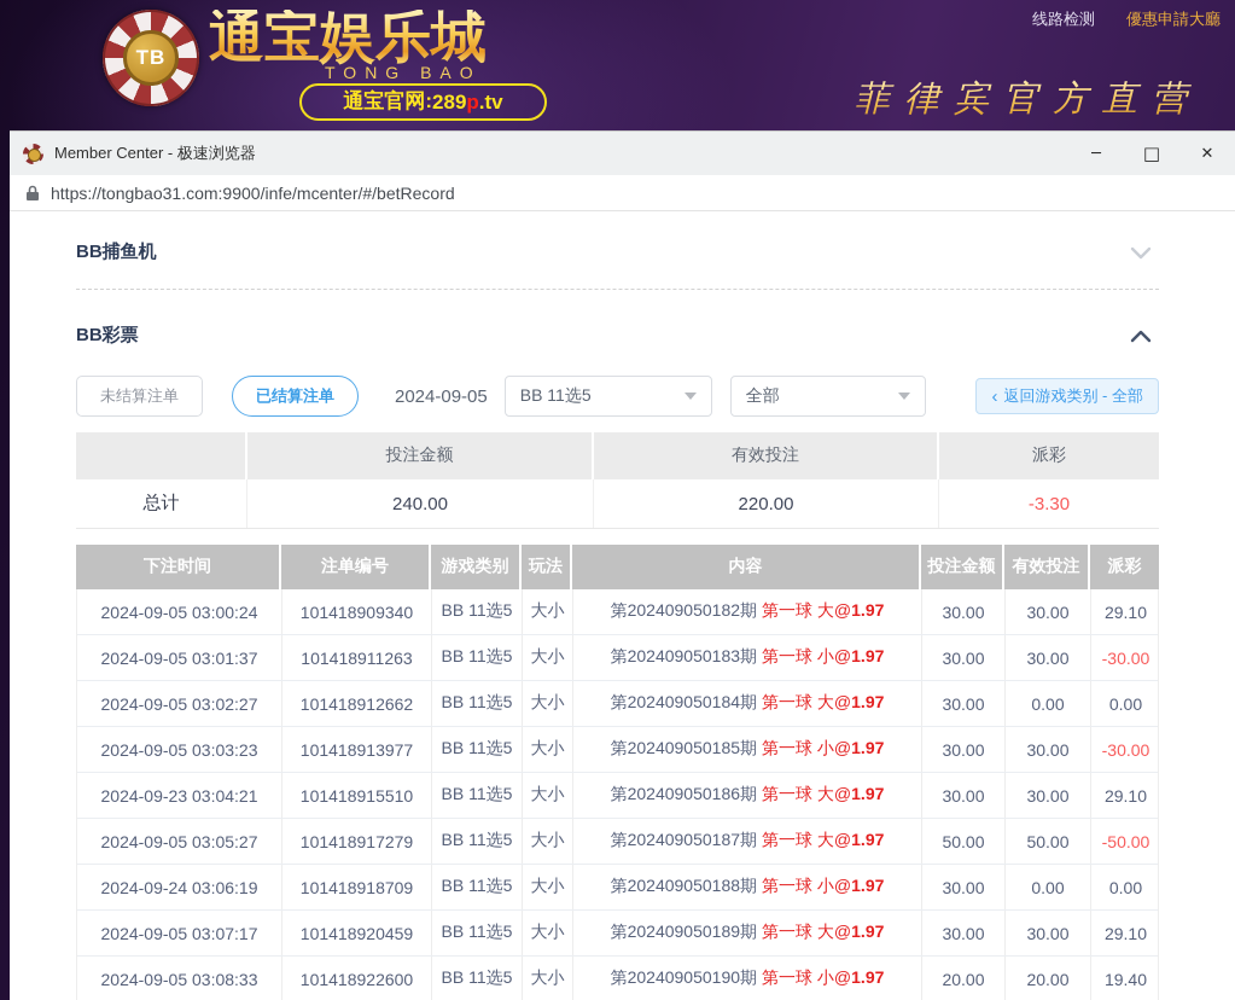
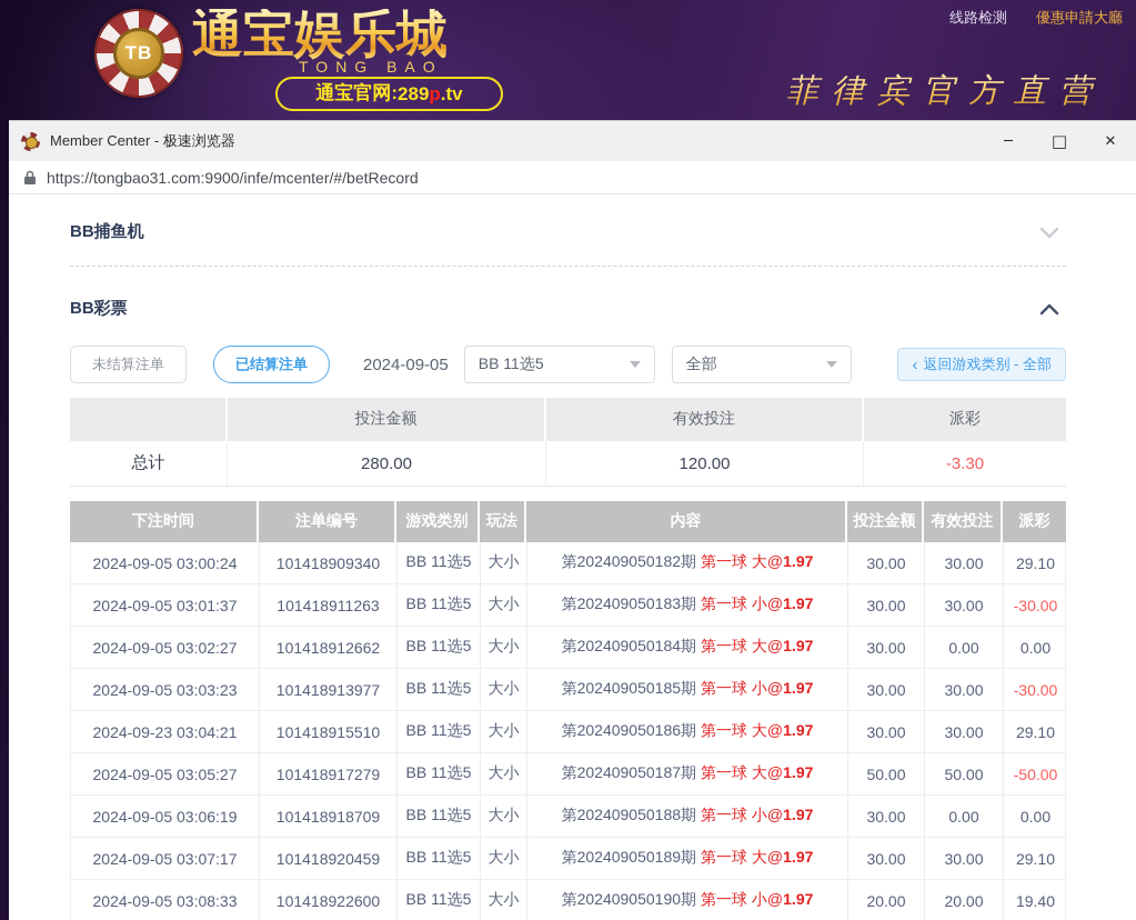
  线路检测
  優惠申請大廳
  TB
  通宝娱乐城
  TONG BAO
  通宝官网:
  289
  p
  .tv
  菲律宾官方直营
  Member Center - 极速浏览器
  ─
  □
  ✕
  https://tongbao31.com:9900/infe/mcenter/#/betRecord
  BB捕鱼机
  BB彩票
  未结算注单
  已结算注单
  2024-09-05
  BB 11选5
  全部
  ‹
  返回游戏类别 - 全部
  投注金额
  有效投注
  派彩
  总计
- 240.00
+ 280.00
- 220.00
+ 120.00
  -3.30
  下注时间
  注单编号
  游戏类别
  玩法
  内容
  投注金额
  有效投注
  派彩
  2024-09-05 03:00:24
  101418909340
  BB 11选5
  大小
  第202409050182期
  第一球 大@1.97
  30.00
  30.00
  29.10
  2024-09-05 03:01:37
  101418911263
  BB 11选5
  大小
  第202409050183期
  第一球 小@1.97
  30.00
  30.00
  -30.00
  2024-09-05 03:02:27
  101418912662
  BB 11选5
  大小
  第202409050184期
  第一球 大@1.97
  30.00
  0.00
  0.00
  2024-09-05 03:03:23
  101418913977
  BB 11选5
  大小
  第202409050185期
  第一球 小@1.97
  30.00
  30.00
  -30.00
  2024-09-23 03:04:21
  101418915510
  BB 11选5
  大小
  第202409050186期
  第一球 大@1.97
  30.00
  30.00
  29.10
  2024-09-05 03:05:27
  101418917279
  BB 11选5
  大小
  第202409050187期
  第一球 大@1.97
  50.00
  50.00
  -50.00
- 2024-09-24 03:06:19
+ 2024-09-05 03:06:19
  101418918709
  BB 11选5
  大小
  第202409050188期
  第一球 小@1.97
  30.00
  0.00
  0.00
  2024-09-05 03:07:17
  101418920459
  BB 11选5
  大小
  第202409050189期
  第一球 大@1.97
  30.00
  30.00
  29.10
  2024-09-05 03:08:33
  101418922600
  BB 11选5
  大小
  第202409050190期
  第一球 小@1.97
  20.00
  20.00
  19.40
